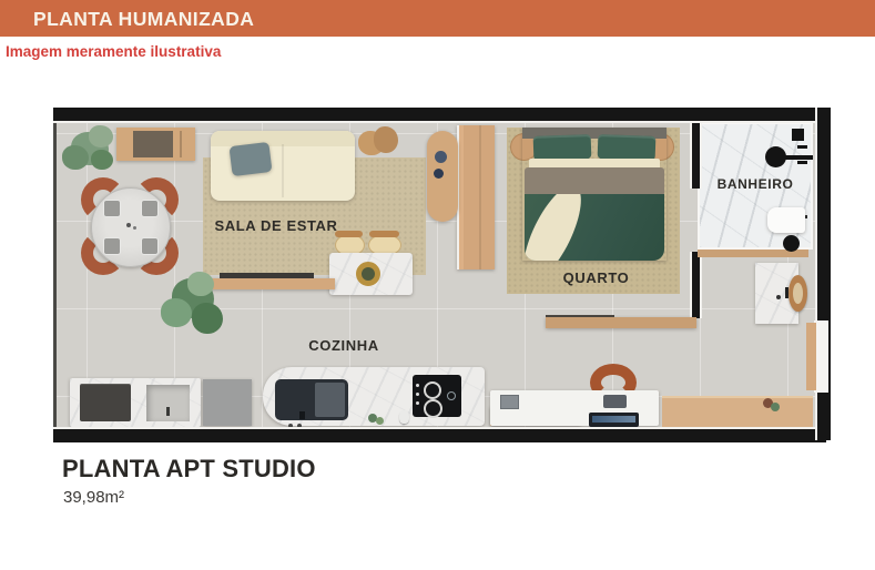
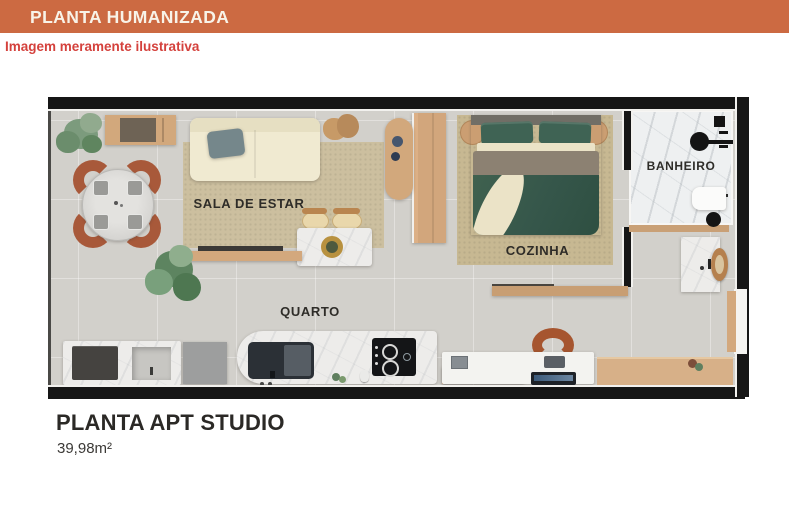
  PLANTA HUMANIZADA
  Imagem meramente ilustrativa
  SALA DE ESTAR
- QUARTO
+ COZINHA
  BANHEIRO
- COZINHA
+ QUARTO
  PLANTA APT STUDIO
  39,98m²
